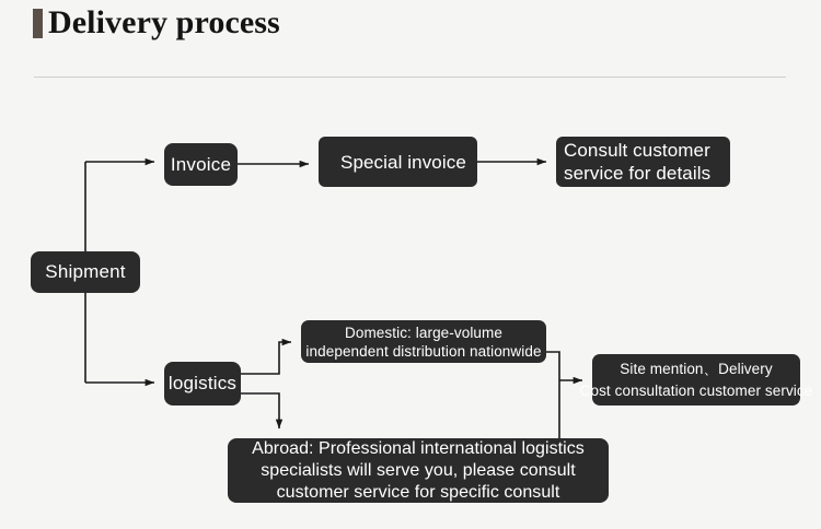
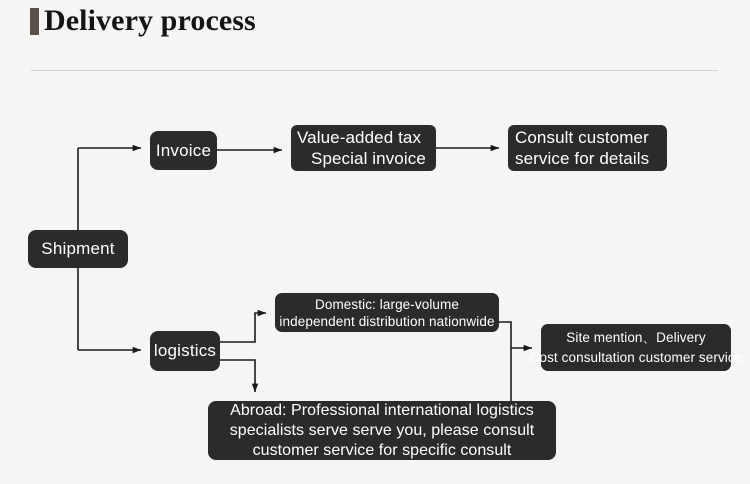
  Delivery process
  Shipment
  Invoice
+ Value-added tax
  Special invoice
  Consult customer
  service for details
  logistics
  Domestic: large-volume
  independent distribution nationwide
  Site mention、Delivery
  Cost consultation customer service
  Abroad: Professional international logistics
- specialists will serve you, please consult
+ specialists serve serve you, please consult
  customer service for specific consult
